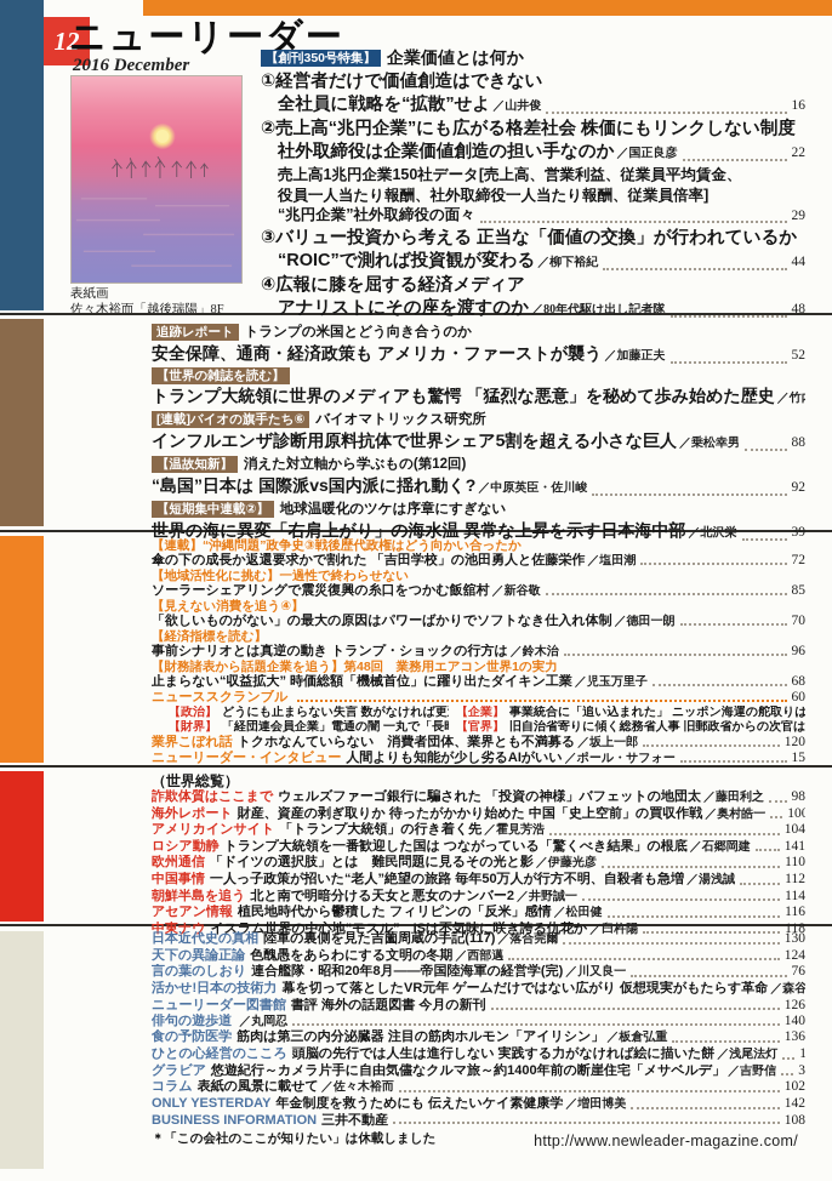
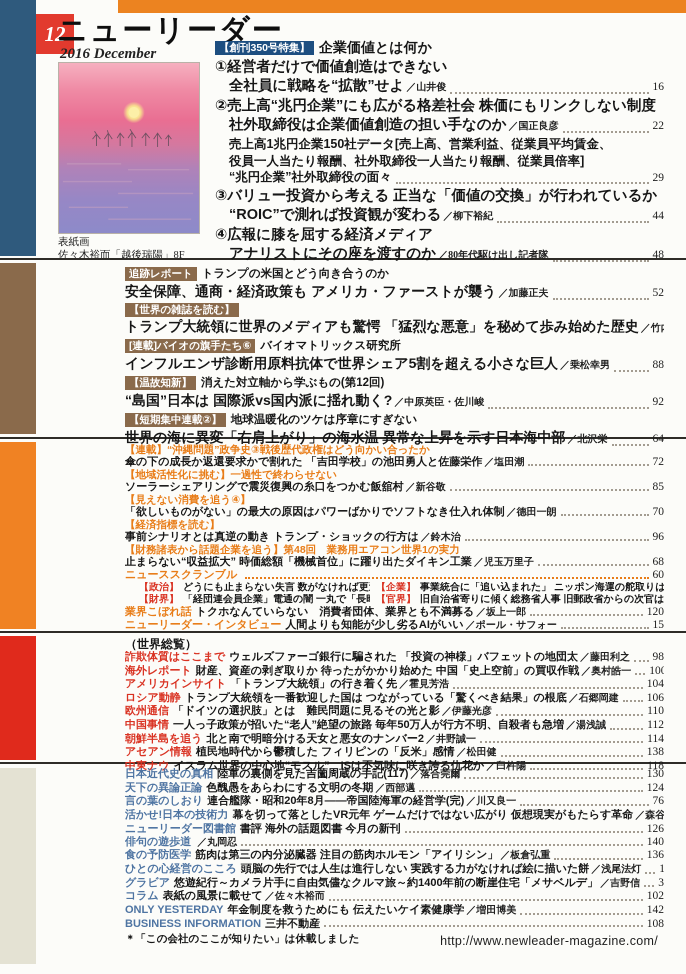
  12
  ニューリーダー
  2016 December
  表紙画
  佐々木裕而「越後瑞陽」8F
  【創刊350号特集】
  企業価値とは何か
  ①経営者だけで価値創造はできない
  全社員に戦略を“拡散”せよ
  ／山井俊
  16
  ②売上高“兆円企業”にも広がる格差社会 株価にもリンクしない制度
  社外取締役は企業価値創造の担い手なのか
  ／国正良彦
  22
  売上高1兆円企業150社データ[売上高、営業利益、従業員平均賃金、
  役員一人当たり報酬、社外取締役一人当たり報酬、従業員倍率]
  “兆円企業”社外取締役の面々
  29
  ③バリュー投資から考える 正当な「価値の交換」が行われているか
  “ROIC”で測れば投資観が変わる
  ／柳下裕紀
  44
  ④広報に膝を屈する経済メディア
  アナリストにその座を渡すのか
  ／80年代駆け出し記者隊
  48
  追跡レポート
  トランプの米国とどう向き合うのか
  安全保障、通商・経済政策も アメリカ・ファーストが襲う
  ／加藤正夫
  52
  【世界の雑誌を読む】
  トランプ大統領に世界のメディアも驚愕 「猛烈な悪意」を秘めて歩み始めた歴史
  [連載]バイオの旗手たち⑥
  バイオマトリックス研究所
  インフルエンザ診断用原料抗体で世界シェア5割を超える小さな巨人
  ／乗松幸男
  88
  【温故知新】
  消えた対立軸から学ぶもの(第12回)
  “島国”日本は 国際派vs国内派に揺れ動く?
  ／中原英臣・佐川峻
  92
  【短期集中連載②】
  地球温暖化のツケは序章にすぎない
  世界の海に異変「右肩上がり」の海水温 異常な上昇を示す日本海中部
  ／北沢栄
- 39
+ 64
  【連載】“沖縄問題”政争史③戦後歴代政権はどう向かい合ったか
  傘の下の成長か返還要求かで割れた 「吉田学校」の池田勇人と佐藤栄作
  ／塩田潮
  72
  【地域活性化に挑む】一過性で終わらせない
  ソーラーシェアリングで震災復興の糸口をつかむ飯舘村
  ／新谷敬
  85
  【見えない消費を追う④】
  「欲しいものがない」の最大の原因はパワーばかりでソフトなき仕入れ体制
  ／德田一朗
  70
  【経済指標を読む】
  事前シナリオとは真逆の動き トランプ・ショックの行方は
  ／鈴木治
  96
  【財務諸表から話題企業を追う】第48回 業務用エアコン世界1の実力
  止まらない“収益拡大” 時価総額「機械首位」に躍り出たダイキン工業
  ／児玉万里子
  68
  ニューススクランブル
  60
  【政治】
  どうにも止まらない失言 数がなければ更
  【企業】
  事業統合に「追い込まれた」 ニッポン海運の舵取りは
  【財界】
  【官界】
  旧自治省寄りに傾く総務省人事 旧郵政省からの次官は
  業界こぼれ話
  トクホなんていらない 消費者団体、業界とも不満募る
  ／坂上一郎
  120
  ニューリーダー・インタビュー
  人間よりも知能が少し劣るAIがいい
  ／ポール・サフォー
  15
  （世界総覧）
  詐欺体質はここまで
  ウェルズファーゴ銀行に騙された 「投資の神様」バフェットの地団太
  ／藤田利之
  98
  海外レポート
  財産、資産の剥ぎ取りか 待ったがかかり始めた 中国「史上空前」の買収作戦
  ／奥村皓一
  100
  アメリカインサイト
  「トランプ大統領」の行き着く先
  ／霍見芳浩
  104
  ロシア動静
  トランプ大統領を一番歓迎した国は つながっている「驚くべき結果」の根底
  ／石郷岡建
- 141
+ 106
  欧州通信
  「ドイツの選択肢」とは 難民問題に見るその光と影
  ／伊藤光彦
  110
  中国事情
  一人っ子政策が招いた“老人”絶望の旅路 毎年50万人が行方不明、自殺者も急増
  ／湯浅誠
  112
  朝鮮半島を追う
  北と南で明暗分ける天女と悪女のナンバー2
  ／井野誠一
  114
  アセアン情報
  植民地時代から鬱積した フィリピンの「反米」感情
  ／松田健
- 116
+ 138
  中東ナウ
  イスラム世界の中心地“モスル” ISは不気味に咲き誇る仇花か
  ／臼杵陽
  118
  日本近代史の真相
  陸軍の裏側を見た吉薗周蔵の手記(117)
  ／落合莞爾
  130
  天下の異論正論
  色醜愚をあらわにする文明の冬期
  ／西部邁
  124
  言の葉のしおり
  連合艦隊・昭和20年8月――帝国陸海軍の経営学(完)
  ／川又良一
  76
  活かせ!日本の技術力
  幕を切って落としたVR元年 ゲームだけではない広がり 仮想現実がもたらす革命
  ニューリーダー図書館
  書評 海外の話題図書 今月の新刊
  126
  俳句の遊歩道
  ／丸岡忍
  140
  食の予防医学
  筋肉は第三の内分泌臓器 注目の筋肉ホルモン「アイリシン」
  ／板倉弘重
  136
  ひとの心経営のこころ
  頭脳の先行では人生は進行しない 実践する力がなければ絵に描いた餅
  ／浅尾法灯
  グラビア
  悠遊紀行～カメラ片手に自由気儘なクルマ旅～約1400年前の断崖住宅「メサベルデ」
  ／吉野信
  3
  コラム
  表紙の風景に載せて
  ／佐々木裕而
  102
  ONLY YESTERDAY
  年金制度を救うためにも 伝えたいケイ素健康学
  ／増田博美
  142
  BUSINESS INFORMATION
  三井不動産
  108
  ＊「この会社のここが知りたい」は休載しました
  http://www.newleader-magazine.com/
